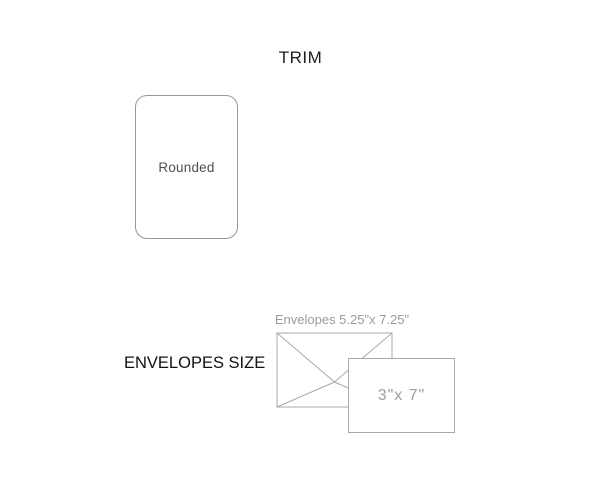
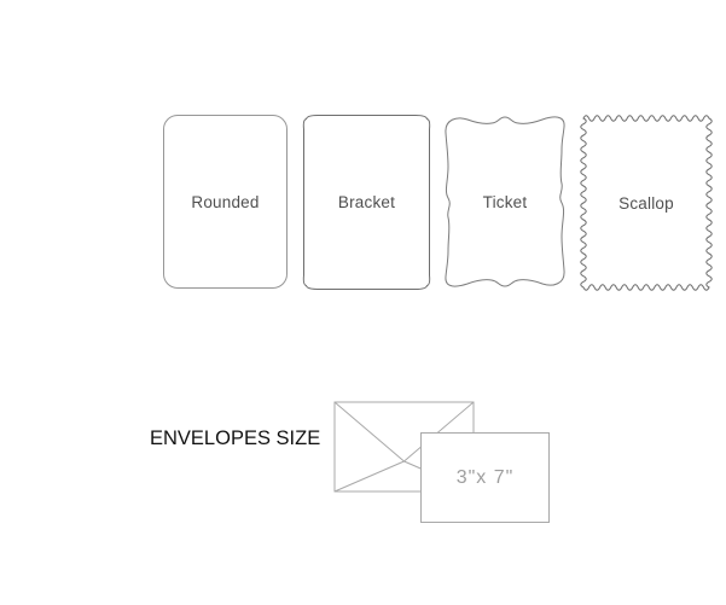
- TRIM
  Rounded
+ Bracket
+ Ticket
+ Scallop
  ENVELOPES SIZE
- Envelopes 5.25"x 7.25"
  3"x 7"
